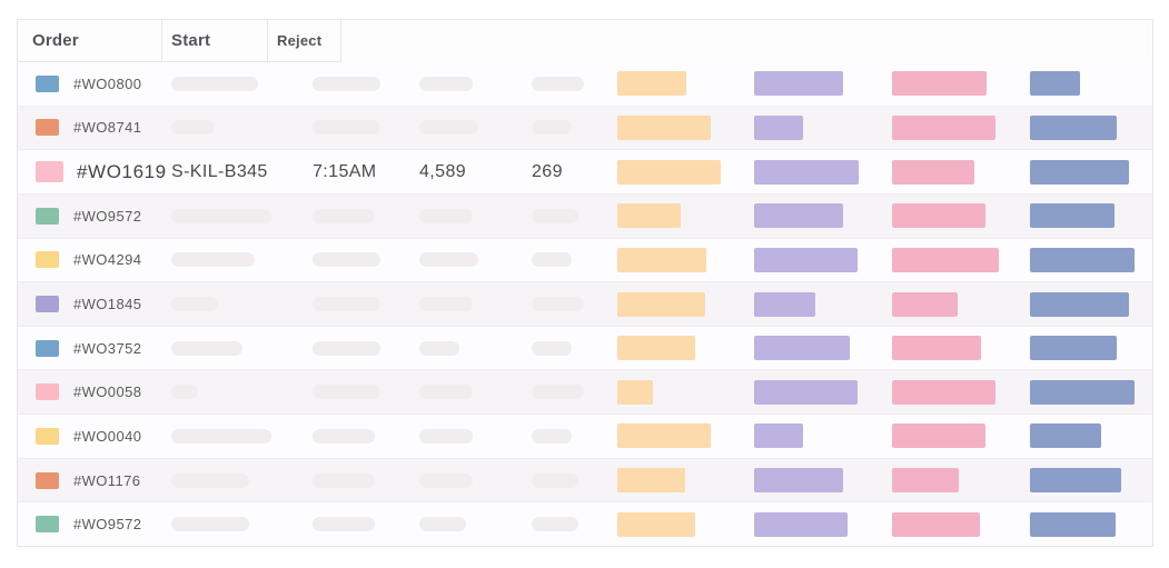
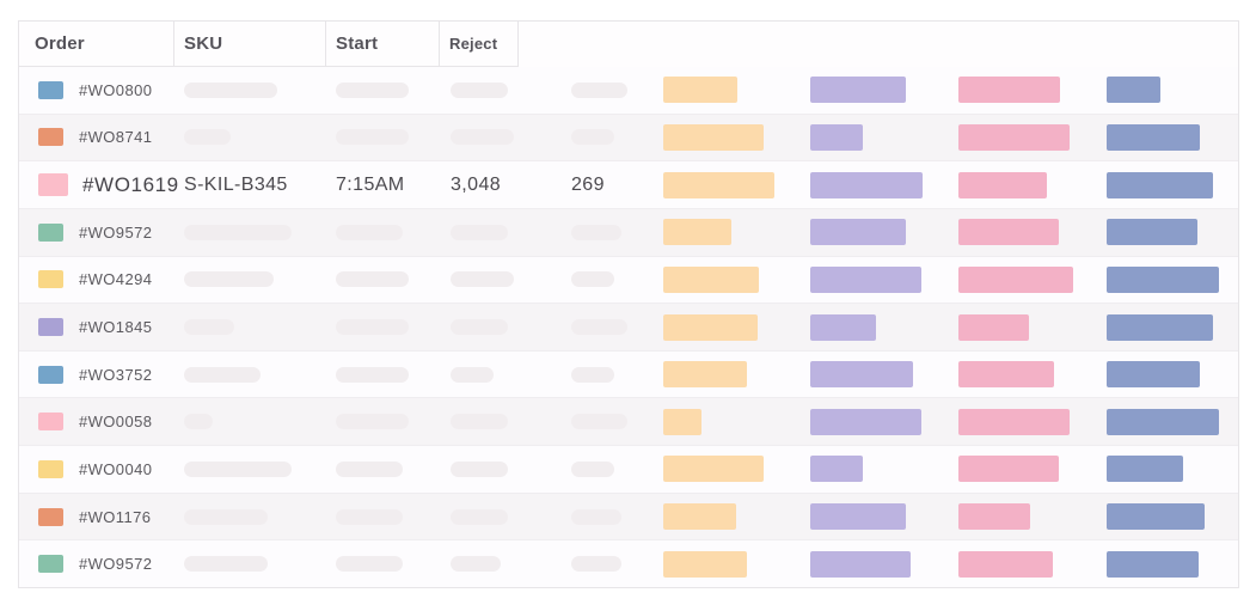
  Order
+ SKU
  Start
  Reject
  #WO0800
  #WO8741
  #WO1619
  S-KIL-B345
  7:15AM
- 4,589
+ 3,048
  269
  #WO9572
  #WO4294
  #WO1845
  #WO3752
  #WO0058
  #WO0040
  #WO1176
  #WO9572
